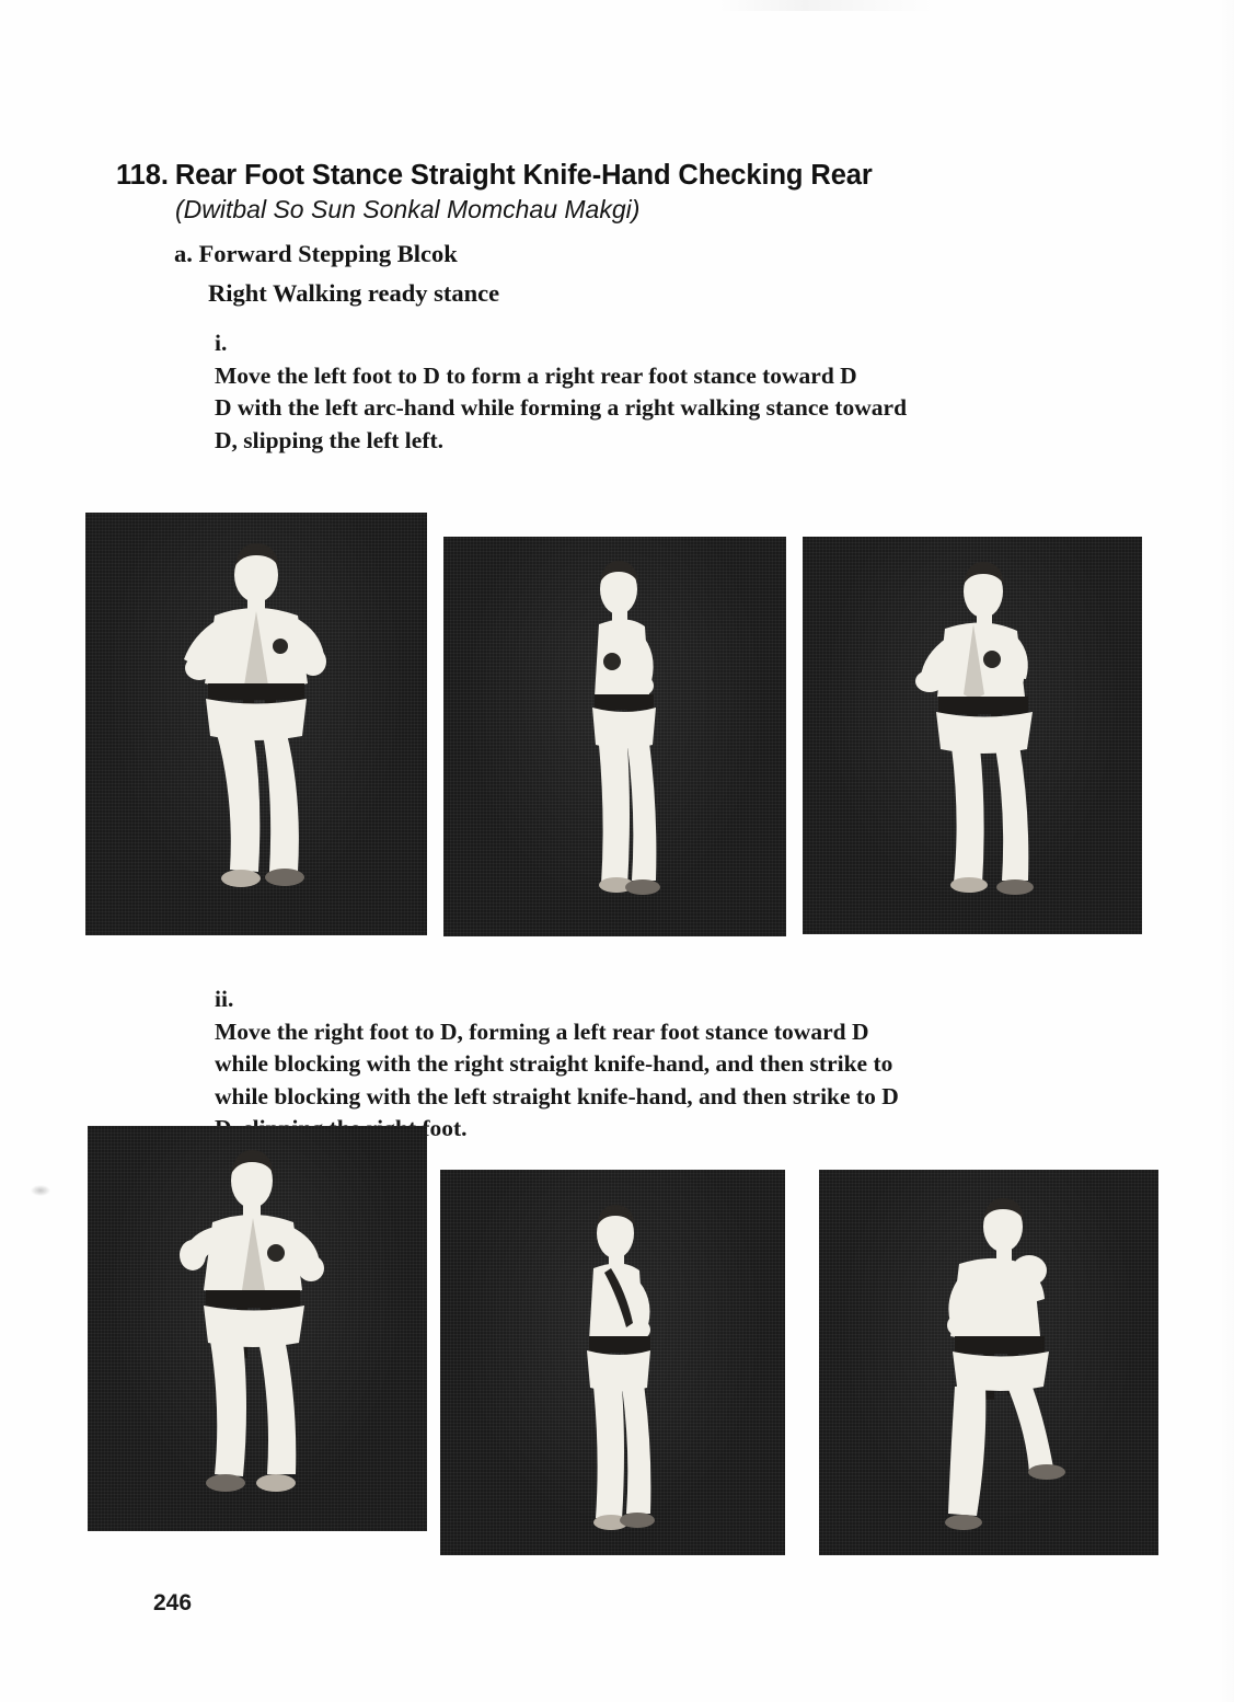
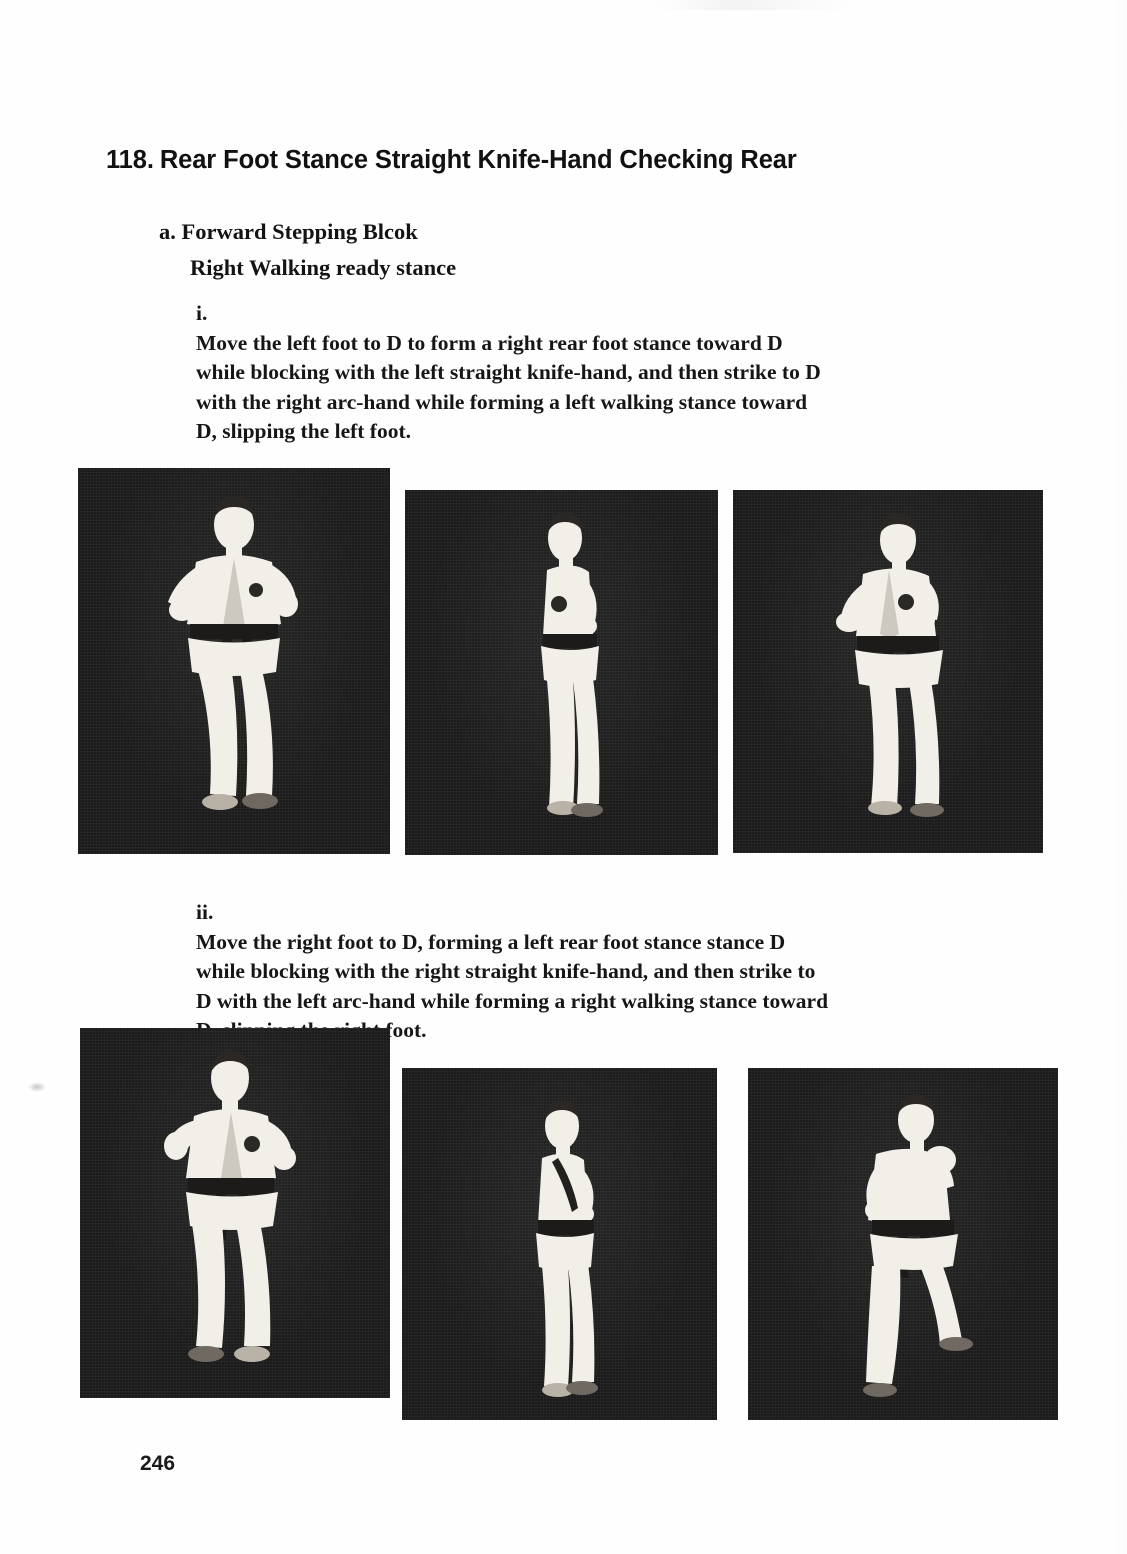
  118. Rear Foot Stance Straight Knife-Hand Checking Rear
- (Dwitbal So Sun Sonkal Momchau Makgi)
  a. Forward Stepping Blcok
  Right Walking ready stance
  i.
  Move the left foot to D to form a right rear foot stance toward D
- D with the left arc-hand while forming a right walking stance toward
+ while blocking with the left straight knife-hand, and then strike to D
+ with the right arc-hand while forming a left walking stance toward
- D, slipping the left left.
+ D, slipping the left foot.
  ii.
- Move the right foot to D, forming a left rear foot stance toward D
+ Move the right foot to D, forming a left rear foot stance stance D
  while blocking with the right straight knife-hand, and then strike to
- while blocking with the left straight knife-hand, and then strike to D
+ D with the left arc-hand while forming a right walking stance toward
  246
